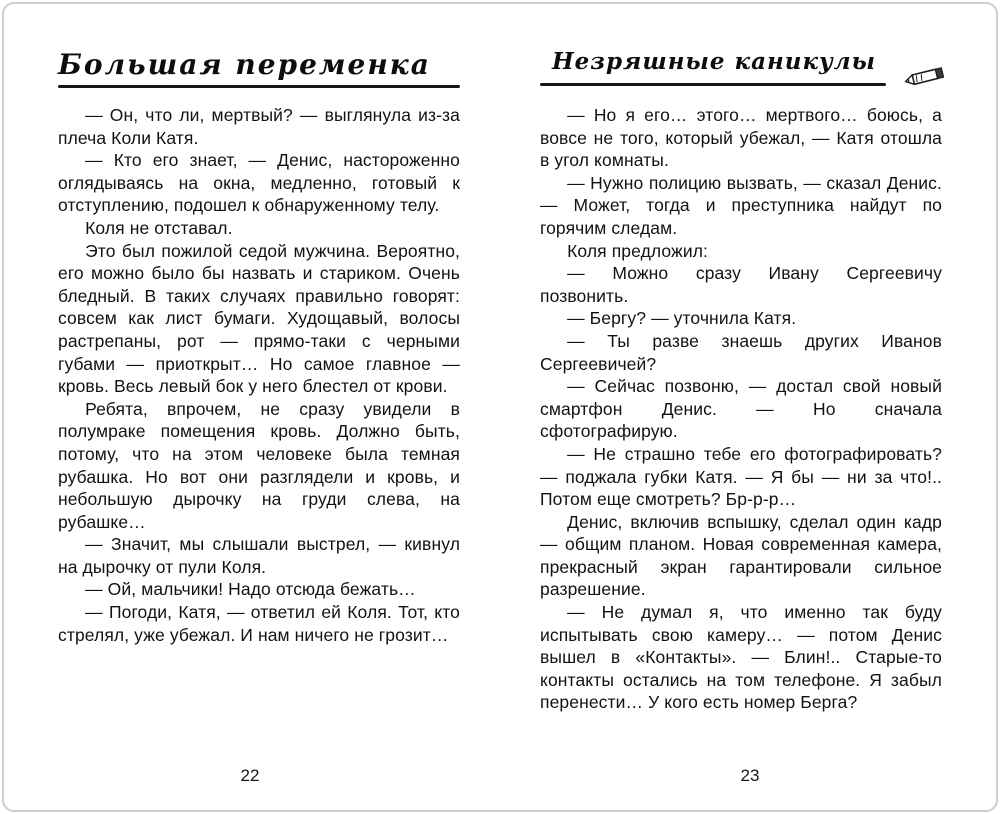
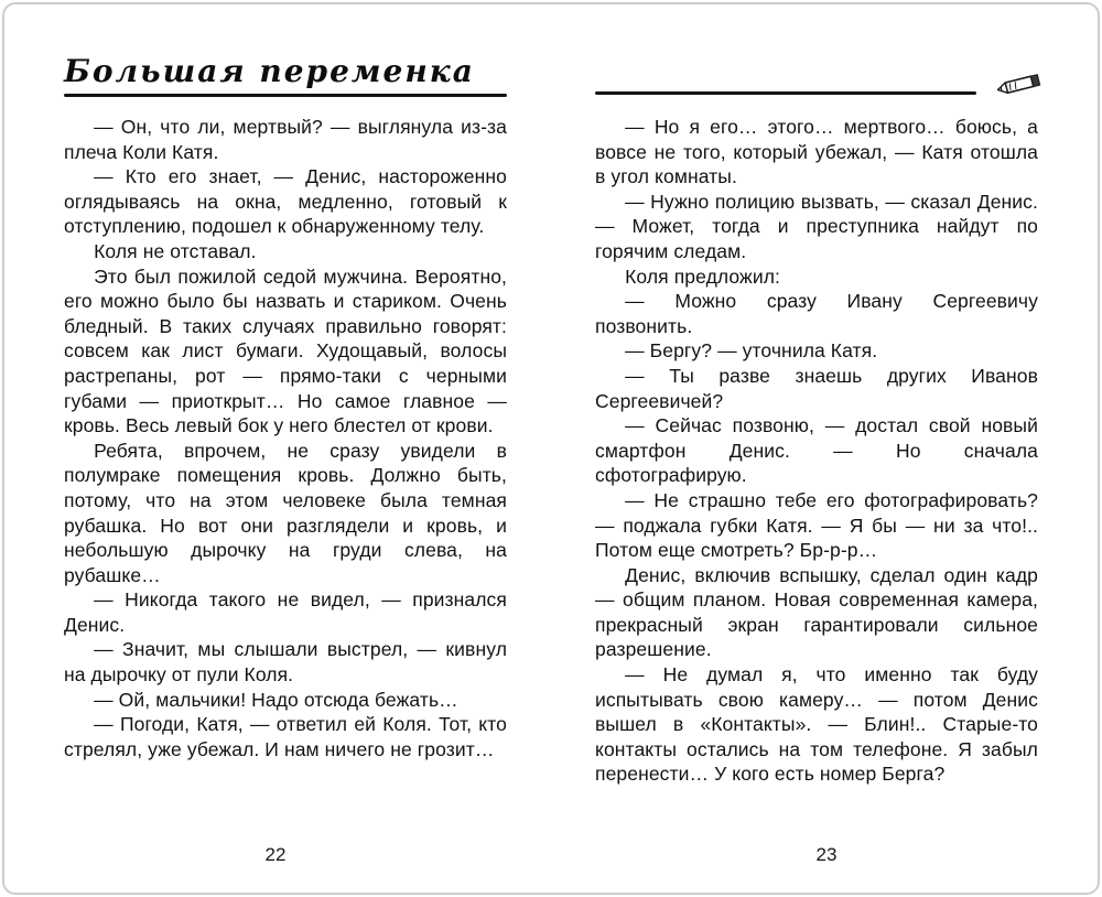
  Большая переменка
  — Он, что ли, мертвый? — выглянула из-за плеча Коли Катя.
  — Кто его знает, — Денис, настороженно оглядываясь на окна, медленно, готовый к отступлению, подошел к обнаруженному телу.
  Коля не отставал.
  Это был пожилой седой мужчина. Вероятно, его можно было бы назвать и стариком. Очень бледный. В таких случаях правильно говорят: совсем как лист бумаги. Худощавый, волосы растрепаны, рот — прямо-таки с черными губами — приоткрыт… Но самое главное — кровь. Весь левый бок у него блестел от крови.
  Ребята, впрочем, не сразу увидели в полумраке помещения кровь. Должно быть, потому, что на этом человеке была темная рубашка. Но вот они разглядели и кровь, и небольшую дырочку на груди слева, на рубашке…
+ — Никогда такого не видел, — признался Денис.
  — Значит, мы слышали выстрел, — кивнул на дырочку от пули Коля.
  — Ой, мальчики! Надо отсюда бежать…
  — Погоди, Катя, — ответил ей Коля. Тот, кто стрелял, уже убежал. И нам ничего не грозит…
  22
- Незряшные каникулы
  — Но я его… этого… мертвого… боюсь, а вовсе не того, который убежал, — Катя отошла в угол комнаты.
  — Нужно полицию вызвать, — сказал Денис. — Может, тогда и преступника найдут по горячим следам.
  Коля предложил:
  — Можно сразу Ивану Сергеевичу позвонить.
  — Бергу? — уточнила Катя.
  — Ты разве знаешь других Иванов Сергеевичей?
  — Сейчас позвоню, — достал свой новый смартфон Денис. — Но сначала сфотографирую.
  — Не страшно тебе его фотографировать? — поджала губки Катя. — Я бы — ни за что!.. Потом еще смотреть? Бр-р-р…
  Денис, включив вспышку, сделал один кадр — общим планом. Новая современная камера, прекрасный экран гарантировали сильное разрешение.
  — Не думал я, что именно так буду испытывать свою камеру… — потом Денис вышел в «Контакты». — Блин!.. Старые-то контакты остались на том телефоне. Я забыл перенести… У кого есть номер Берга?
  23
